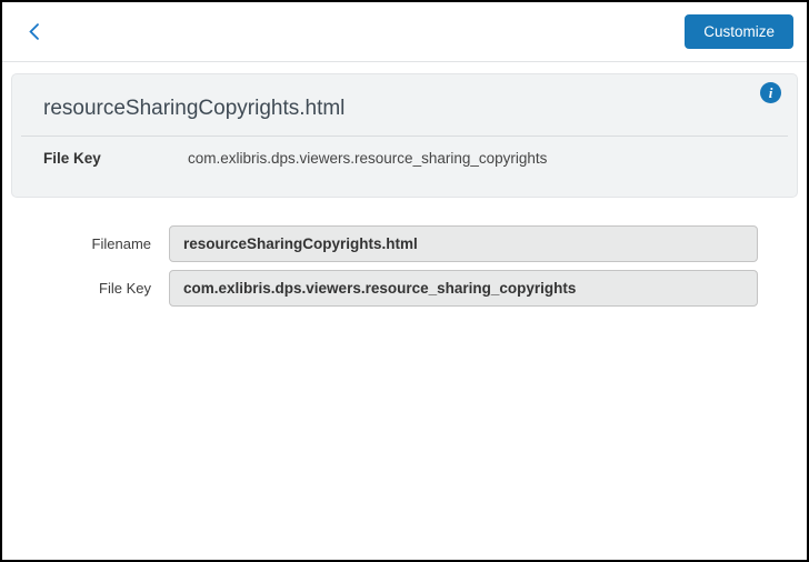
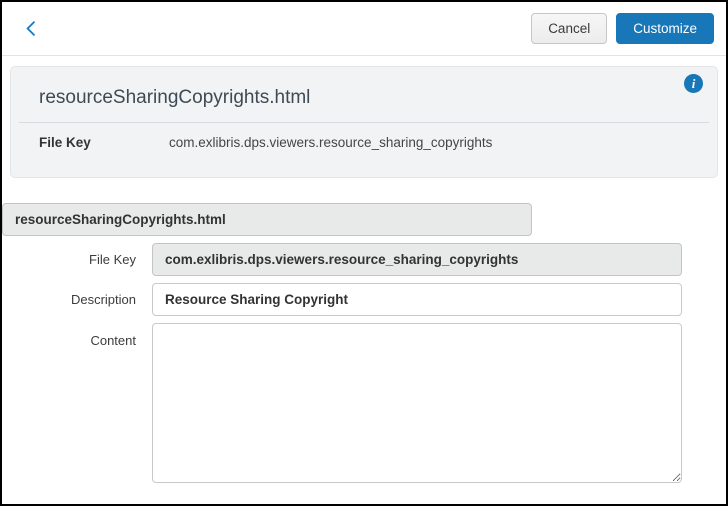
+ Cancel
  Customize
  resourceSharingCopyrights.html
  File Key
  com.exlibris.dps.viewers.resource_sharing_copyrights
  i
- Filename
  resourceSharingCopyrights.html
  File Key
  com.exlibris.dps.viewers.resource_sharing_copyrights
+ Description
+ Resource Sharing Copyright
+ Content
